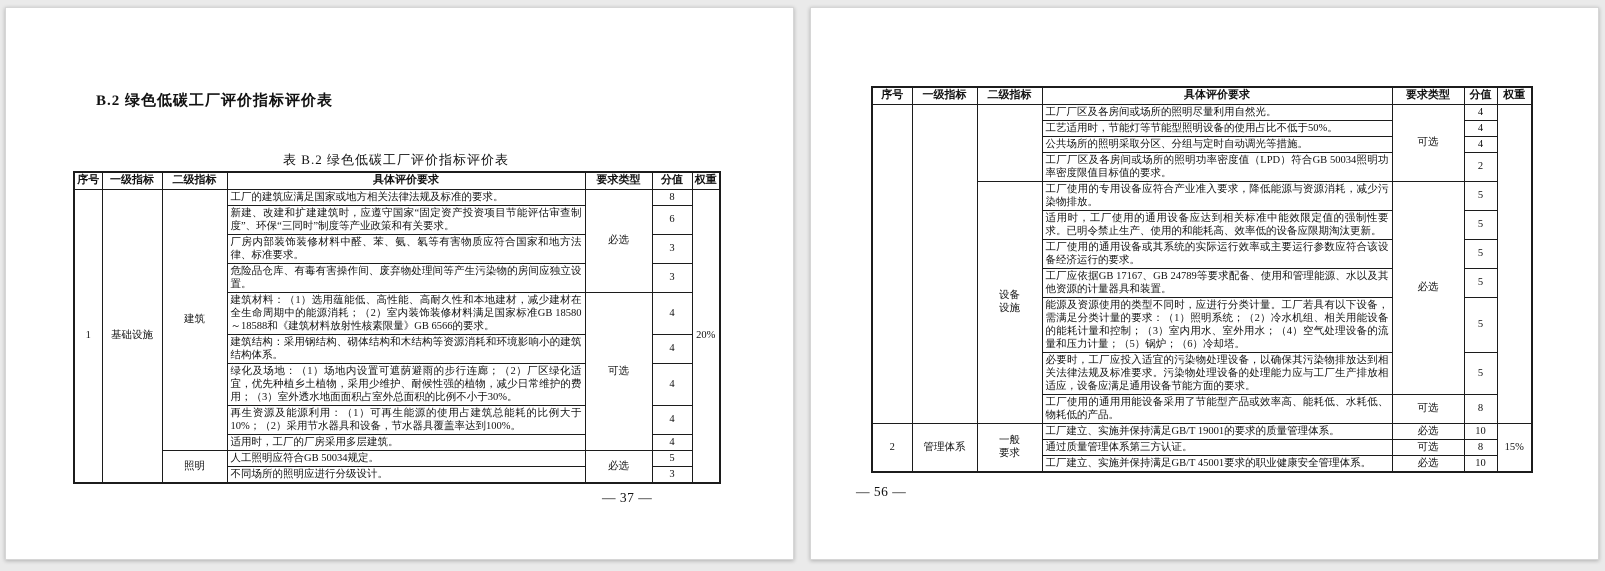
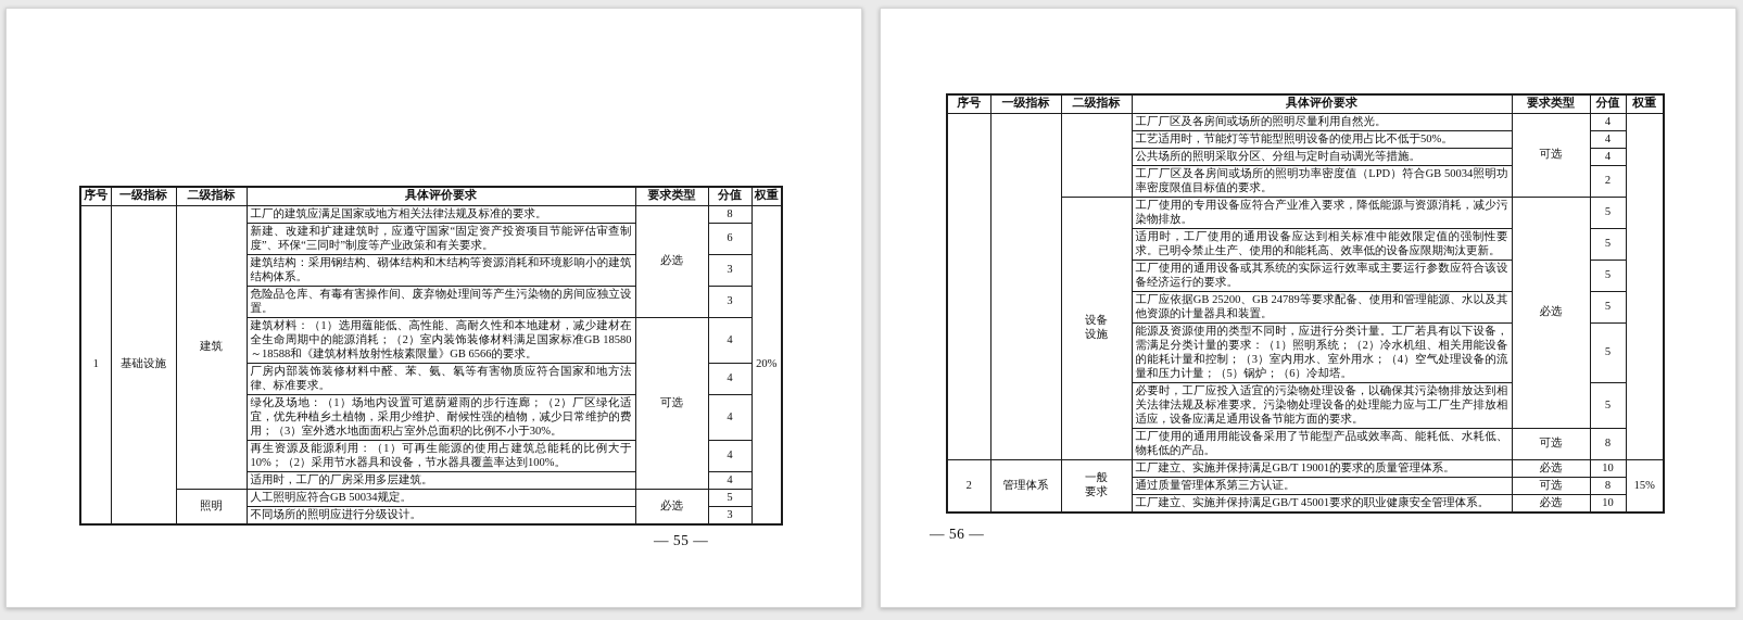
- B.2 绿色低碳工厂评价指标评价表
- 表 B.2 绿色低碳工厂评价指标评价表
  序号	一级指标	二级指标	具体评价要求	要求类型	分值	权重
  1	基础设施	建筑	工厂的建筑应满足国家或地方相关法律法规及标准的要求。	必选	8	20%
  新建、改建和扩建建筑时，应遵守国家“固定资产投资项目节能评估审查制度”、环保“三同时”制度等产业政策和有关要求。	6
- 厂房内部装饰装修材料中醛、苯、氨、氡等有害物质应符合国家和地方法律、标准要求。	3
+ 建筑结构：采用钢结构、砌体结构和木结构等资源消耗和环境影响小的建筑结构体系。	3
  危险品仓库、有毒有害操作间、废弃物处理间等产生污染物的房间应独立设置。	3
  建筑材料：（1）选用蕴能低、高性能、高耐久性和本地建材，减少建材在全生命周期中的能源消耗；（2）室内装饰装修材料满足国家标准GB 18580～18588和《建筑材料放射性核素限量》GB 6566的要求。	可选	4
- 建筑结构：采用钢结构、砌体结构和木结构等资源消耗和环境影响小的建筑结构体系。	4
+ 厂房内部装饰装修材料中醛、苯、氨、氡等有害物质应符合国家和地方法律、标准要求。	4
  绿化及场地：（1）场地内设置可遮荫避雨的步行连廊；（2）厂区绿化适宜，优先种植乡土植物，采用少维护、耐候性强的植物，减少日常维护的费用；（3）室外透水地面面积占室外总面积的比例不小于30%。	4
  再生资源及能源利用：（1）可再生能源的使用占建筑总能耗的比例大于10%；（2）采用节水器具和设备，节水器具覆盖率达到100%。	4
  适用时，工厂的厂房采用多层建筑。	4
  照明	人工照明应符合GB 50034规定。	必选	5
  不同场所的照明应进行分级设计。	3
- — 37 —
+ — 55 —
  序号	一级指标	二级指标	具体评价要求	要求类型	分值	权重
  			工厂厂区及各房间或场所的照明尽量利用自然光。	可选	4
  工艺适用时，节能灯等节能型照明设备的使用占比不低于50%。	4
  公共场所的照明采取分区、分组与定时自动调光等措施。	4
  工厂厂区及各房间或场所的照明功率密度值（LPD）符合GB 50034照明功率密度限值目标值的要求。	2
  设备 设施	工厂使用的专用设备应符合产业准入要求，降低能源与资源消耗，减少污染物排放。	必选	5
  适用时，工厂使用的通用设备应达到相关标准中能效限定值的强制性要求。已明令禁止生产、使用的和能耗高、效率低的设备应限期淘汰更新。	5
  工厂使用的通用设备或其系统的实际运行效率或主要运行参数应符合该设备经济运行的要求。	5
- 工厂应依据GB 17167、GB 24789等要求配备、使用和管理能源、水以及其他资源的计量器具和装置。	5
+ 工厂应依据GB 25200、GB 24789等要求配备、使用和管理能源、水以及其他资源的计量器具和装置。	5
  能源及资源使用的类型不同时，应进行分类计量。工厂若具有以下设备，需满足分类计量的要求：（1）照明系统；（2）冷水机组、相关用能设备的能耗计量和控制；（3）室内用水、室外用水；（4）空气处理设备的流量和压力计量；（5）锅炉；（6）冷却塔。	5
  必要时，工厂应投入适宜的污染物处理设备，以确保其污染物排放达到相关法律法规及标准要求。污染物处理设备的处理能力应与工厂生产排放相适应，设备应满足通用设备节能方面的要求。	5
  工厂使用的通用用能设备采用了节能型产品或效率高、能耗低、水耗低、物耗低的产品。	可选	8
  2	管理体系	一般 要求	工厂建立、实施并保持满足GB/T 19001的要求的质量管理体系。	必选	10	15%
  通过质量管理体系第三方认证。	可选	8
  工厂建立、实施并保持满足GB/T 45001要求的职业健康安全管理体系。	必选	10
  — 56 —
